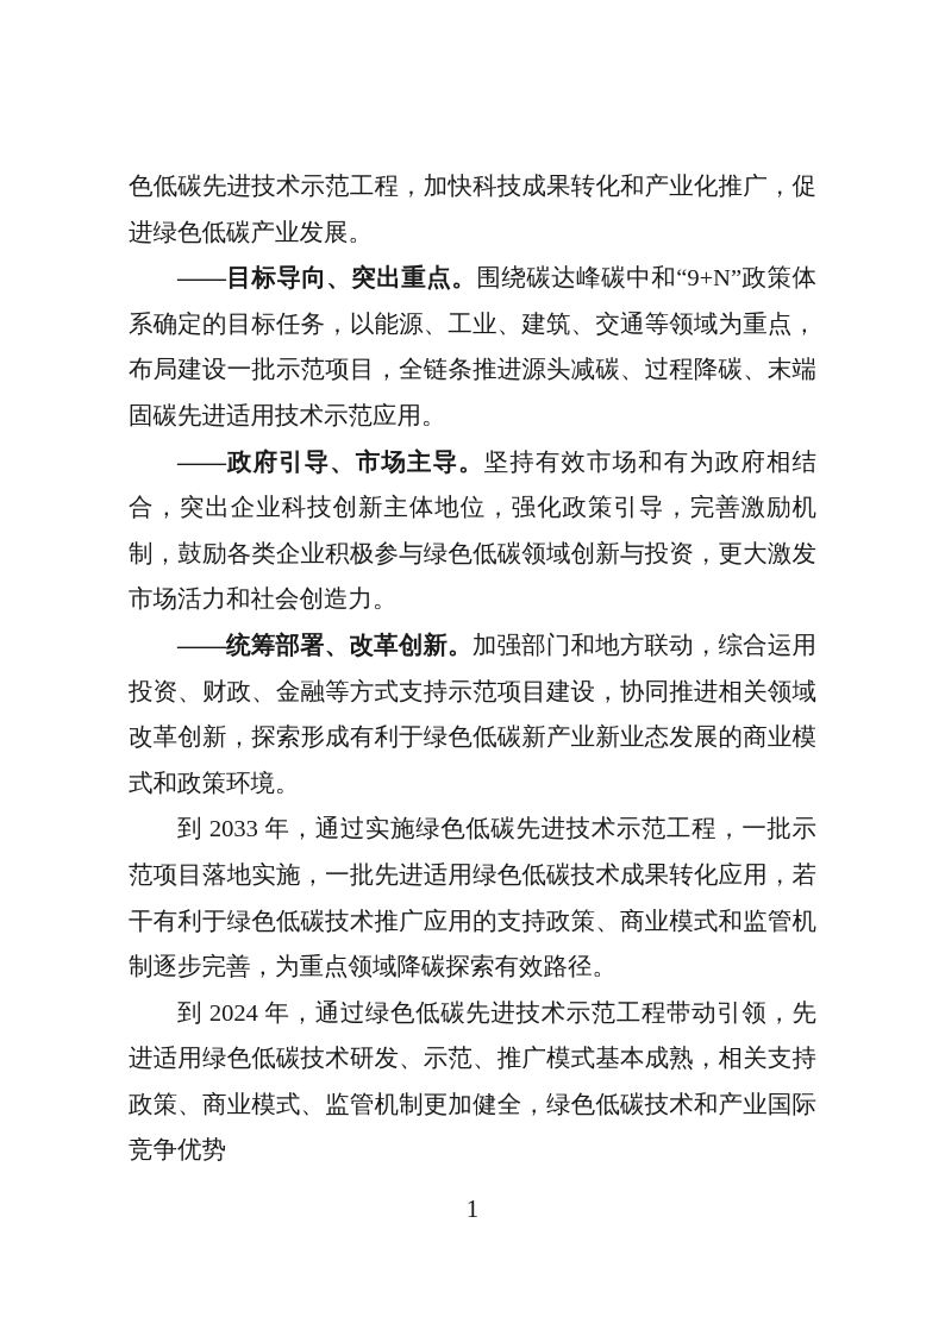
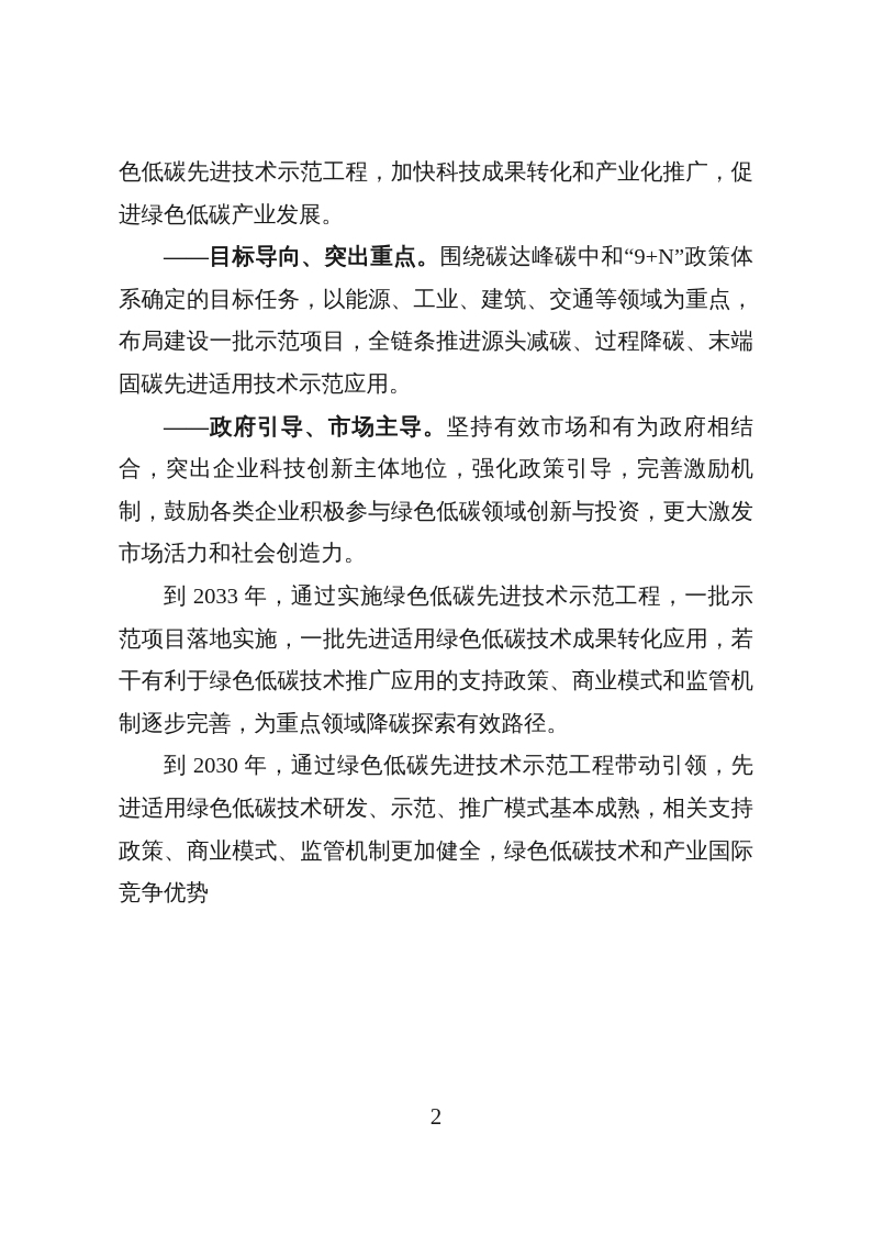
  色低碳先进技术示范工程，加快科技成果转化和产业化推广，促进绿色低碳产业发展。
  ——目标导向、突出重点。围绕碳达峰碳中和“9+N”政策体系确定的目标任务，以能源、工业、建筑、交通等领域为重点，布局建设一批示范项目，全链条推进源头减碳、过程降碳、末端固碳先进适用技术示范应用。
  ——政府引导、市场主导。坚持有效市场和有为政府相结合，突出企业科技创新主体地位，强化政策引导，完善激励机制，鼓励各类企业积极参与绿色低碳领域创新与投资，更大激发市场活力和社会创造力。
- ——统筹部署、改革创新。加强部门和地方联动，综合运用投资、财政、金融等方式支持示范项目建设，协同推进相关领域改革创新，探索形成有利于绿色低碳新产业新业态发展的商业模式和政策环境。
  到 2033 年，通过实施绿色低碳先进技术示范工程，一批示范项目落地实施，一批先进适用绿色低碳技术成果转化应用，若干有利于绿色低碳技术推广应用的支持政策、商业模式和监管机制逐步完善，为重点领域降碳探索有效路径。
- 到 2024 年，通过绿色低碳先进技术示范工程带动引领，先进适用绿色低碳技术研发、示范、推广模式基本成熟，相关支持政策、商业模式、监管机制更加健全，绿色低碳技术和产业国际竞争优势
+ 到 2030 年，通过绿色低碳先进技术示范工程带动引领，先进适用绿色低碳技术研发、示范、推广模式基本成熟，相关支持政策、商业模式、监管机制更加健全，绿色低碳技术和产业国际竞争优势
- 1
+ 2
